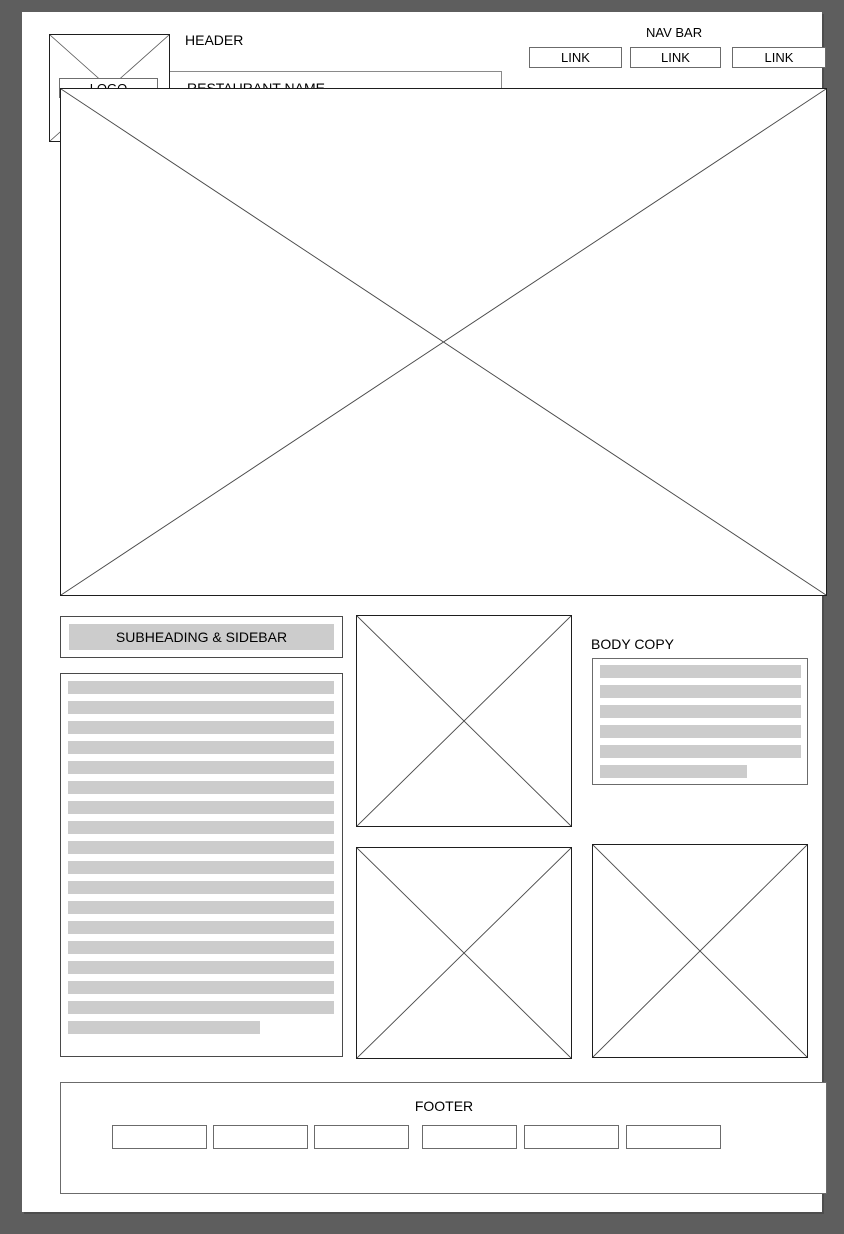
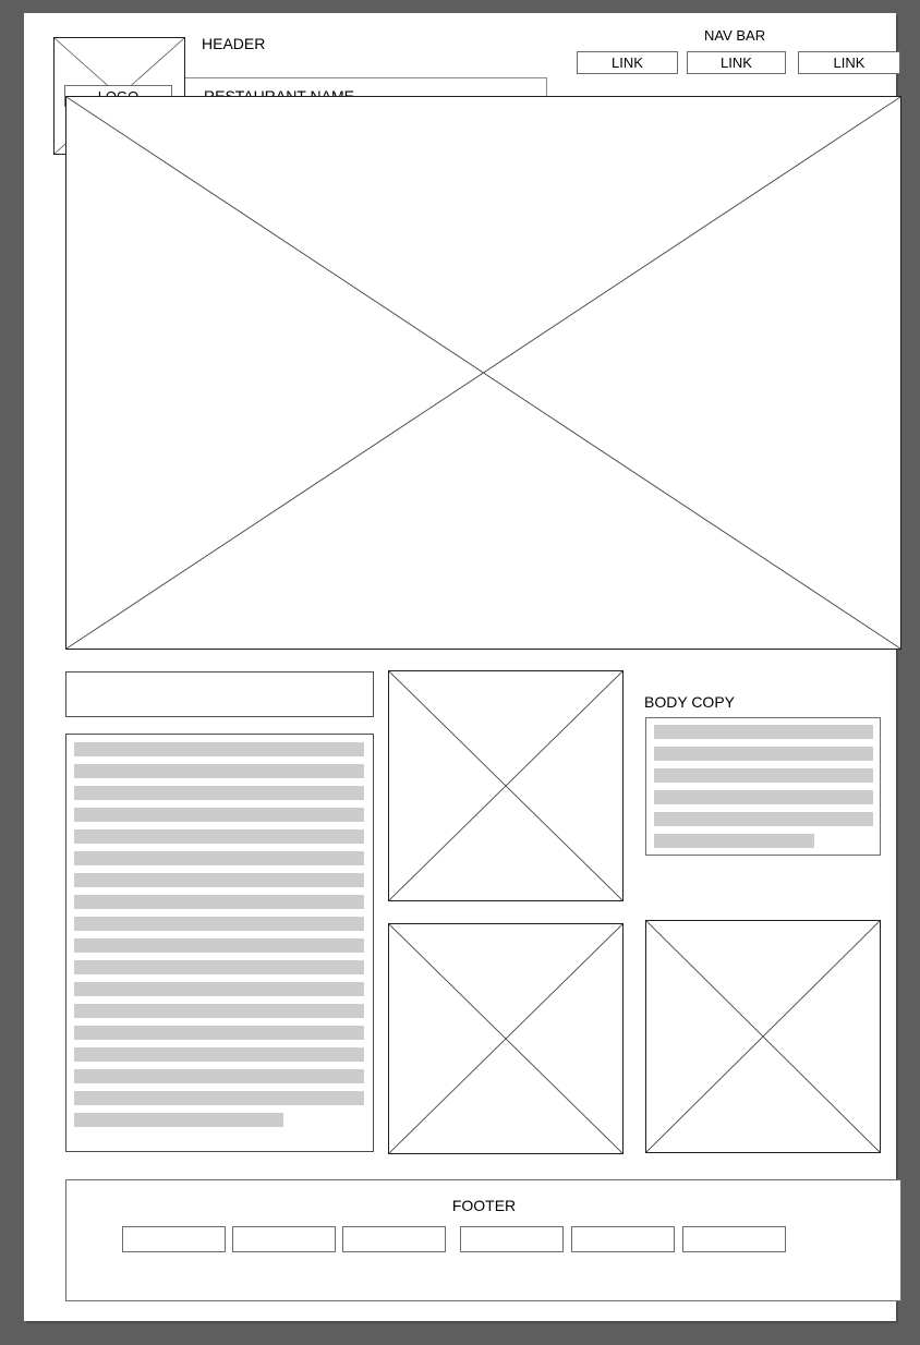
  HEADER
  NAV BAR
  LINK
  LINK
  LINK
- SUBHEADING & SIDEBAR
  BODY COPY
  FOOTER
